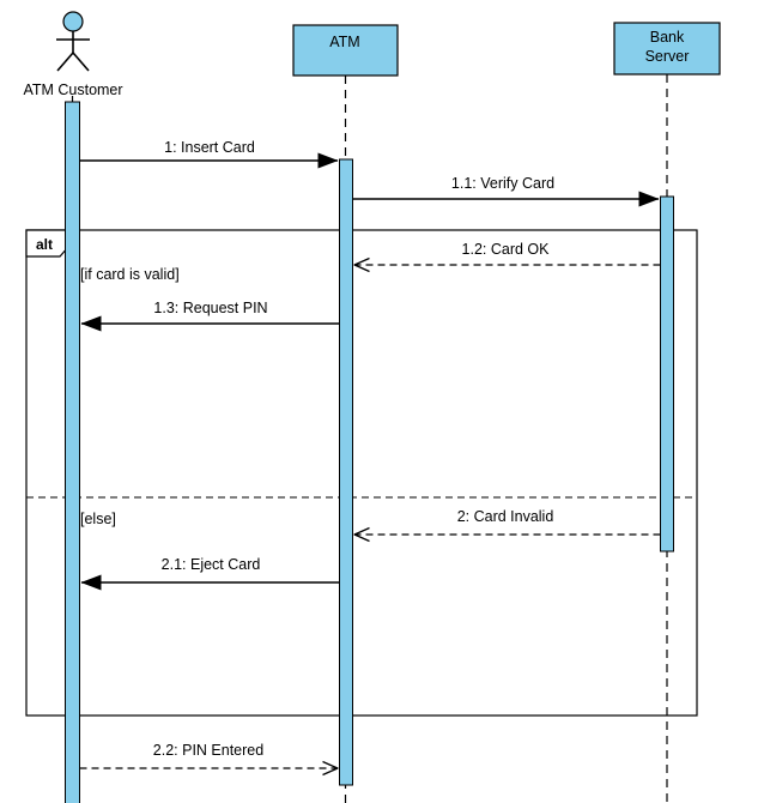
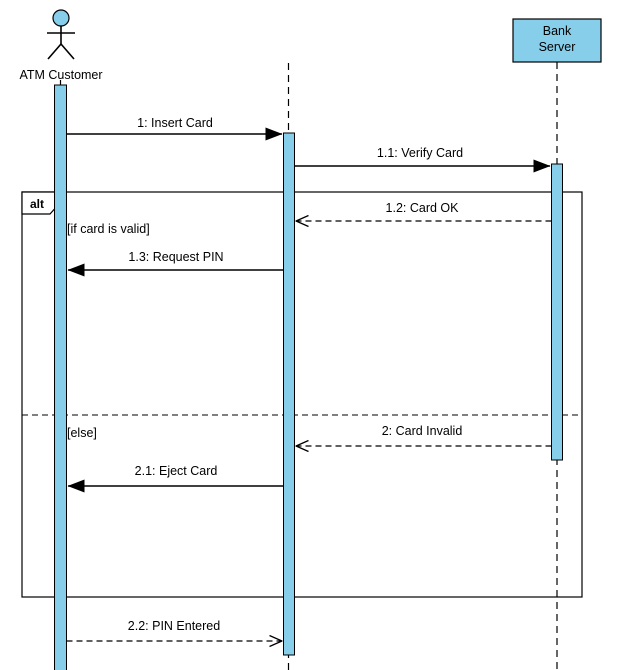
  alt
  [if card is valid]
  [else]
  1: Insert Card
  1.1: Verify Card
  1.2: Card OK
  1.3: Request PIN
  2: Card Invalid
  2.1: Eject Card
  2.2: PIN Entered
  ATM Customer
- ATM
  Bank
  Server
